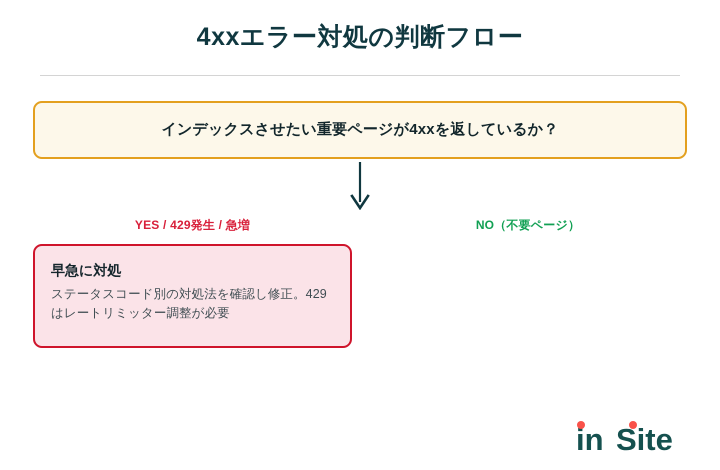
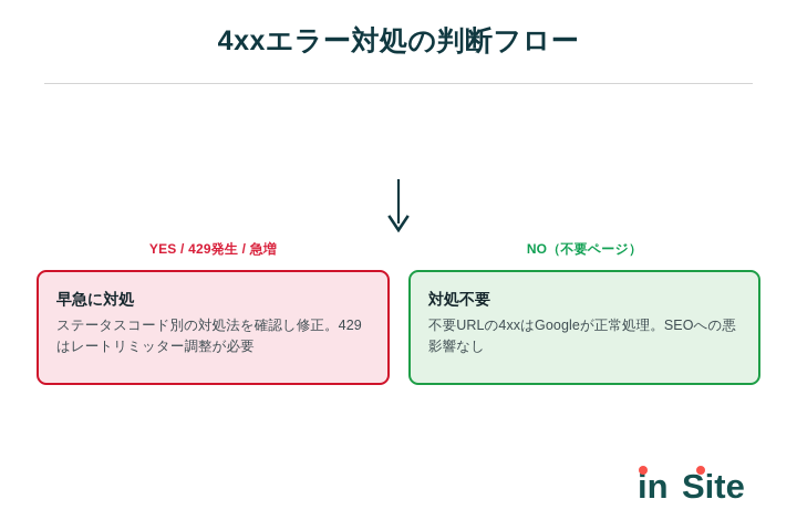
  4xxエラー対処の判断フロー
- インデックスさせたい重要ページが4xxを返しているか？
  YES / 429発生 / 急増
  NO（不要ページ）
  早急に対処
  ステータスコード別の対処法を確認し修正。429はレートリミッター調整が必要
+ 対処不要
+ 不要URLの4xxはGoogleが正常処理。SEOへの悪影響なし
  in
  Site
